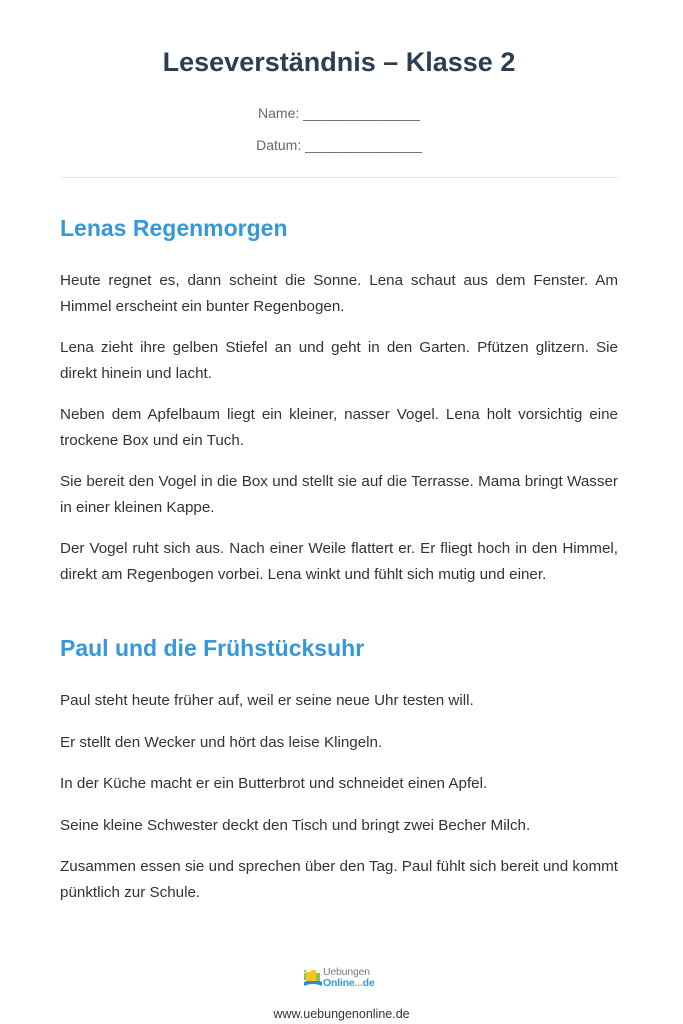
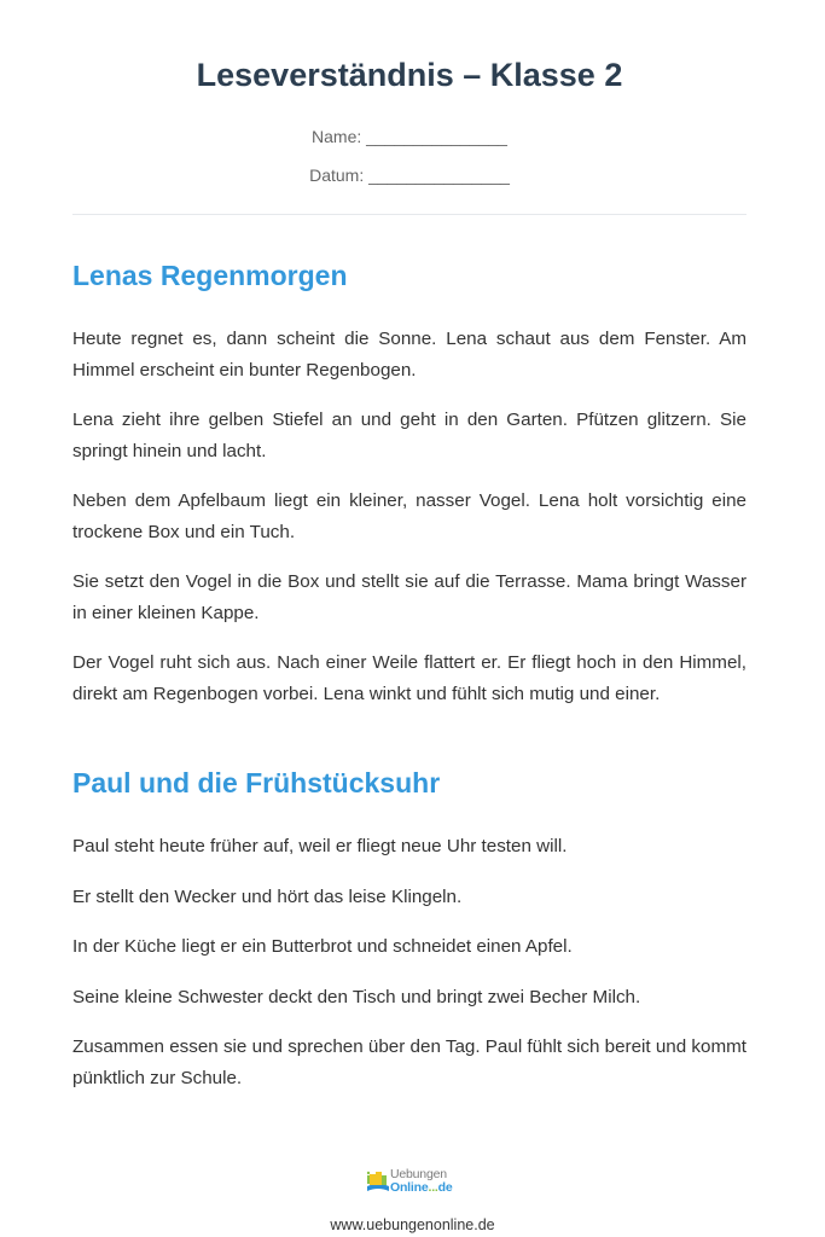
  Leseverständnis – Klasse 2
  Name: _______________
  Datum: _______________
  Lenas Regenmorgen
  Heute regnet es, dann scheint die Sonne. Lena schaut aus dem Fenster. Am Himmel erscheint ein bunter Regenbogen.
- Lena zieht ihre gelben Stiefel an und geht in den Garten. Pfützen glitzern. Sie direkt hinein und lacht.
+ Lena zieht ihre gelben Stiefel an und geht in den Garten. Pfützen glitzern. Sie springt hinein und lacht.
  Neben dem Apfelbaum liegt ein kleiner, nasser Vogel. Lena holt vorsichtig eine trockene Box und ein Tuch.
- Sie bereit den Vogel in die Box und stellt sie auf die Terrasse. Mama bringt Wasser in einer kleinen Kappe.
+ Sie setzt den Vogel in die Box und stellt sie auf die Terrasse. Mama bringt Wasser in einer kleinen Kappe.
  Der Vogel ruht sich aus. Nach einer Weile flattert er. Er fliegt hoch in den Himmel, direkt am Regenbogen vorbei. Lena winkt und fühlt sich mutig und einer.
  Paul und die Frühstücksuhr
- Paul steht heute früher auf, weil er seine neue Uhr testen will.
+ Paul steht heute früher auf, weil er fliegt neue Uhr testen will.
  Er stellt den Wecker und hört das leise Klingeln.
- In der Küche macht er ein Butterbrot und schneidet einen Apfel.
+ In der Küche liegt er ein Butterbrot und schneidet einen Apfel.
  Seine kleine Schwester deckt den Tisch und bringt zwei Becher Milch.
  Zusammen essen sie und sprechen über den Tag. Paul fühlt sich bereit und kommt pünktlich zur Schule.
  Uebungen
  Online...de
  www.uebungenonline.de
